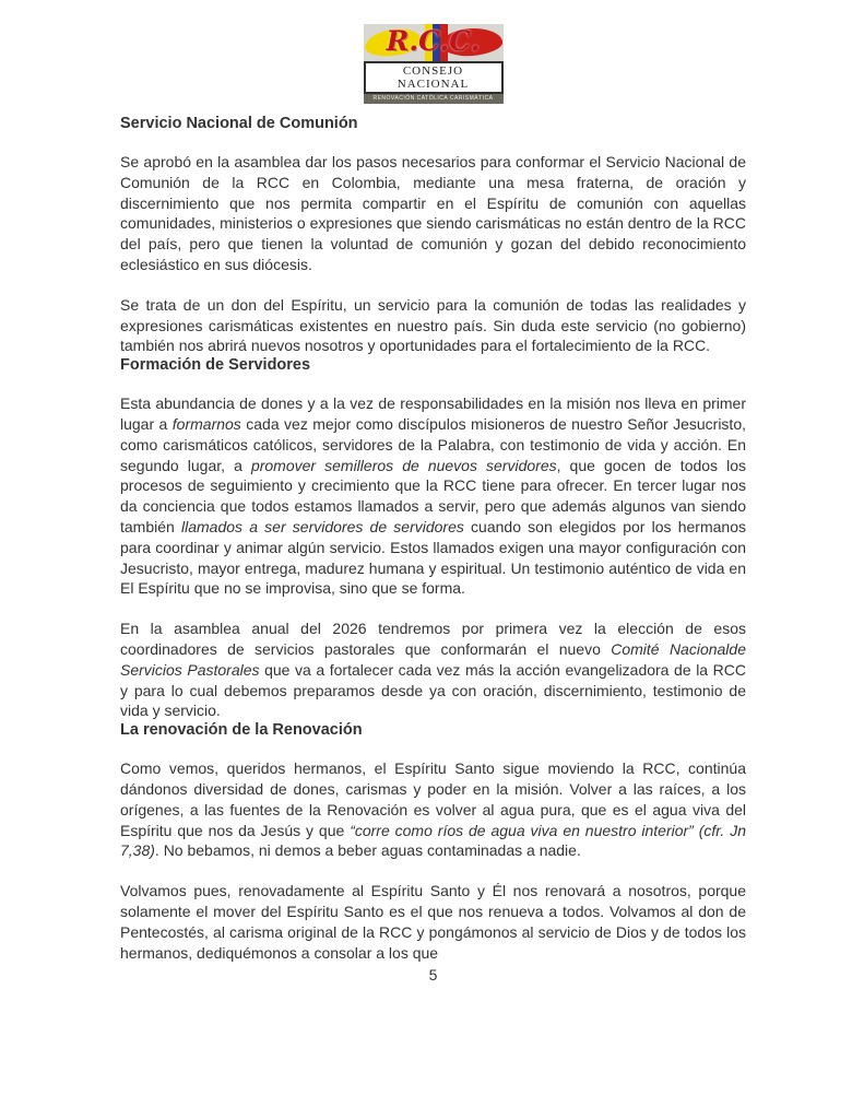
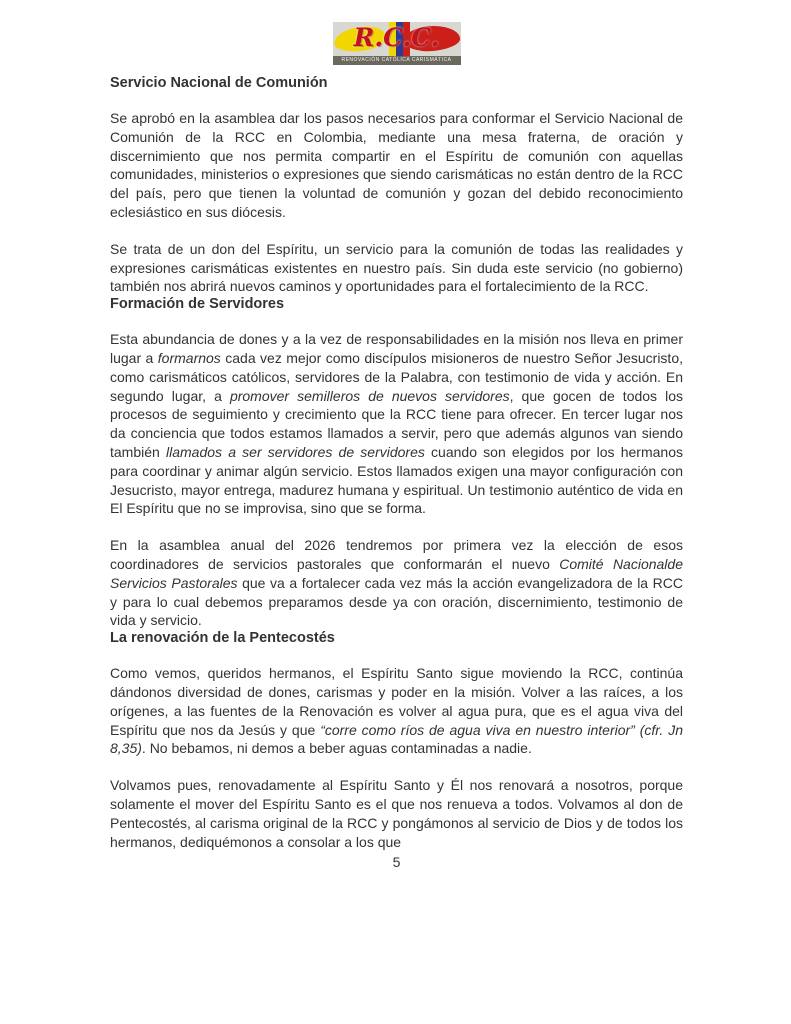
  R.C.C.
- CONSEJO NACIONAL
  Servicio Nacional de Comunión
  Se aprobó en la asamblea dar los pasos necesarios para conformar el Servicio Nacional de Comunión de la RCC en Colombia, mediante una mesa fraterna, de oración y discernimiento que nos permita compartir en el Espíritu de comunión con aquellas comunidades, ministerios o expresiones que siendo carismáticas no están dentro de la RCC del país, pero que tienen la voluntad de comunión y gozan del debido reconocimiento eclesiástico en sus diócesis.
- Se trata de un don del Espíritu, un servicio para la comunión de todas las realidades y expresiones carismáticas existentes en nuestro país. Sin duda este servicio (no gobierno) también nos abrirá nuevos nosotros y oportunidades para el fortalecimiento de la RCC.
+ Se trata de un don del Espíritu, un servicio para la comunión de todas las realidades y expresiones carismáticas existentes en nuestro país. Sin duda este servicio (no gobierno) también nos abrirá nuevos caminos y oportunidades para el fortalecimiento de la RCC.
  Formación de Servidores
  Esta abundancia de dones y a la vez de responsabilidades en la misión nos lleva en primer lugar a formarnos cada vez mejor como discípulos misioneros de nuestro Señor Jesucristo, como carismáticos católicos, servidores de la Palabra, con testimonio de vida y acción. En segundo lugar, a promover semilleros de nuevos servidores, que gocen de todos los procesos de seguimiento y crecimiento que la RCC tiene para ofrecer. En tercer lugar nos da conciencia que todos estamos llamados a servir, pero que además algunos van siendo también llamados a ser servidores de servidores cuando son elegidos por los hermanos para coordinar y animar algún servicio. Estos llamados exigen una mayor configuración con Jesucristo, mayor entrega, madurez humana y espiritual. Un testimonio auténtico de vida en El Espíritu que no se improvisa, sino que se forma.
  En la asamblea anual del 2026 tendremos por primera vez la elección de esos coordinadores de servicios pastorales que conformarán el nuevo Comité Nacionalde Servicios Pastorales que va a fortalecer cada vez más la acción evangelizadora de la RCC y para lo cual debemos preparamos desde ya con oración, discernimiento, testimonio de vida y servicio.
- La renovación de la Renovación
+ La renovación de la Pentecostés
- Como vemos, queridos hermanos, el Espíritu Santo sigue moviendo la RCC, continúa dándonos diversidad de dones, carismas y poder en la misión. Volver a las raíces, a los orígenes, a las fuentes de la Renovación es volver al agua pura, que es el agua viva del Espíritu que nos da Jesús y que “corre como ríos de agua viva en nuestro interior” (cfr. Jn 7,38). No bebamos, ni demos a beber aguas contaminadas a nadie.
+ Como vemos, queridos hermanos, el Espíritu Santo sigue moviendo la RCC, continúa dándonos diversidad de dones, carismas y poder en la misión. Volver a las raíces, a los orígenes, a las fuentes de la Renovación es volver al agua pura, que es el agua viva del Espíritu que nos da Jesús y que “corre como ríos de agua viva en nuestro interior” (cfr. Jn 8,35). No bebamos, ni demos a beber aguas contaminadas a nadie.
  Volvamos pues, renovadamente al Espíritu Santo y Él nos renovará a nosotros, porque solamente el mover del Espíritu Santo es el que nos renueva a todos. Volvamos al don de Pentecostés, al carisma original de la RCC y pongámonos al servicio de Dios y de todos los hermanos, dediquémonos a consolar a los que
  5
